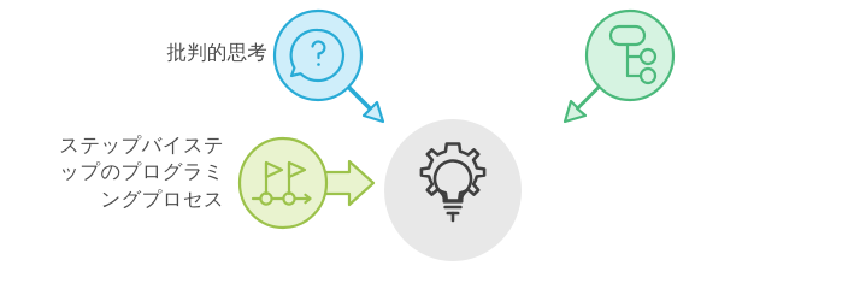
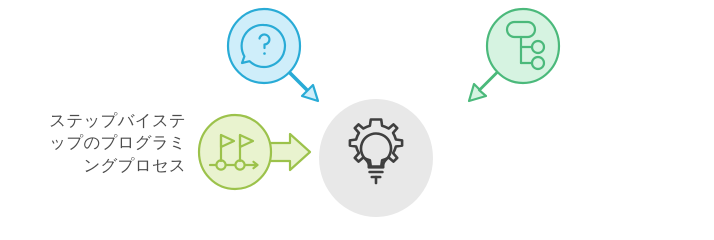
- 批判的思考
  ステップバイステ
  ップのプログラミ
  ングプロセス
